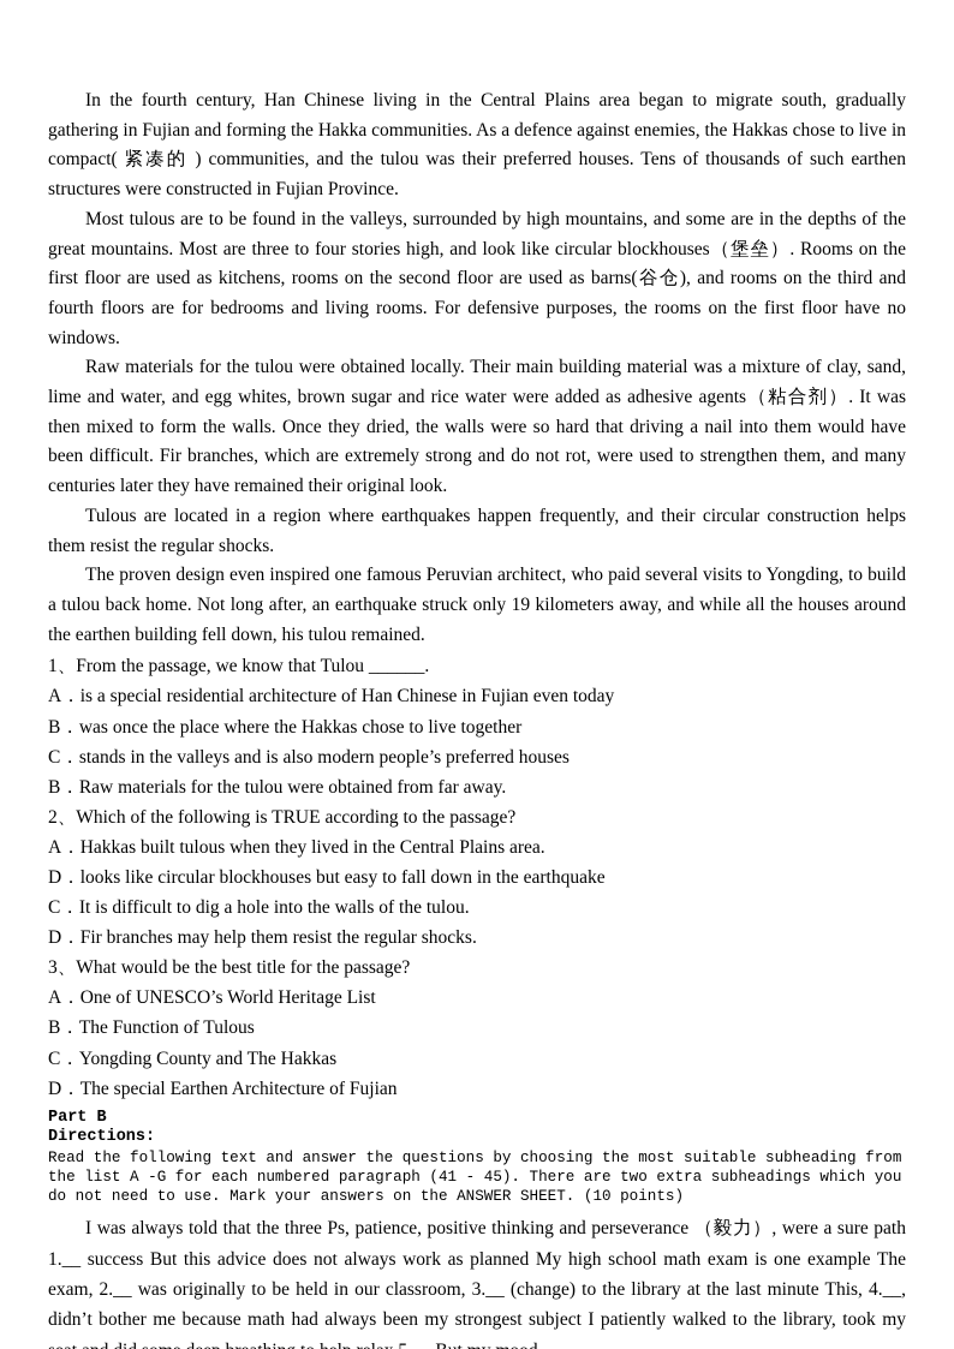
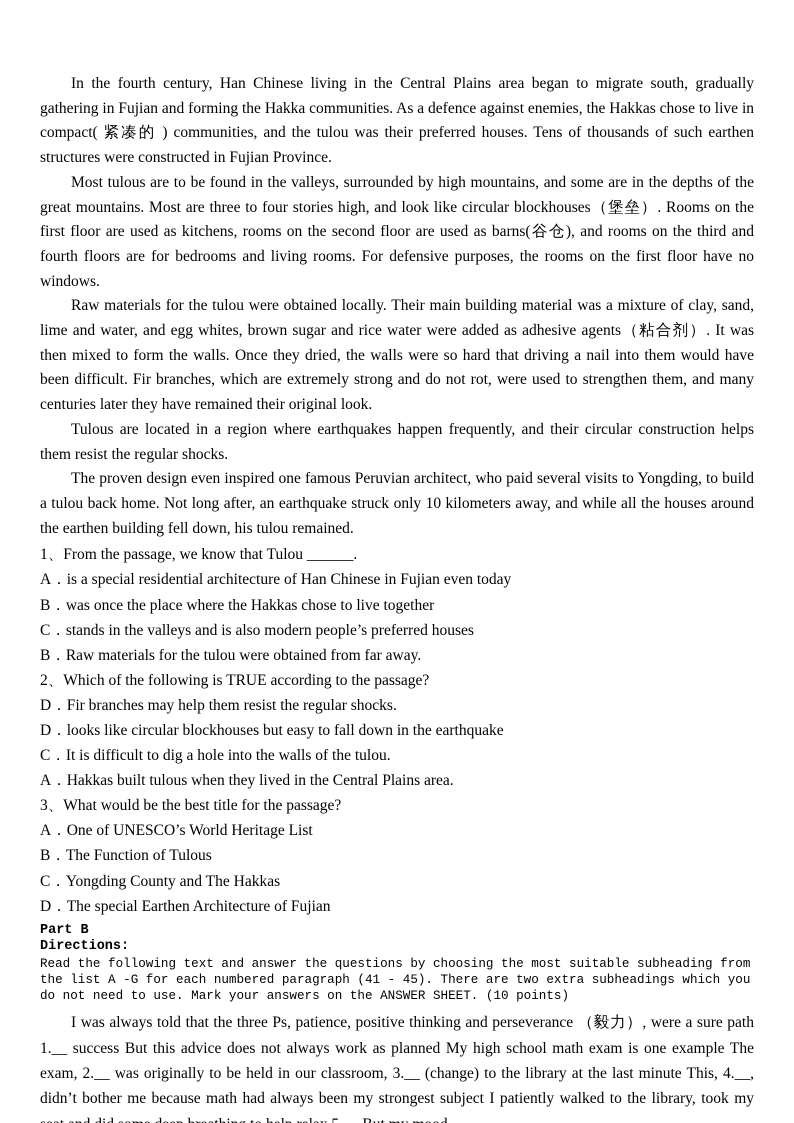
  In the fourth century, Han Chinese living in the Central Plains area began to migrate south, gradually gathering in Fujian and forming the Hakka communities. As a defence against enemies, the Hakkas chose to live in compact( 紧凑的 ) communities, and the tulou was their preferred houses. Tens of thousands of such earthen structures were constructed in Fujian Province.
  Most tulous are to be found in the valleys, surrounded by high mountains, and some are in the depths of the great mountains. Most are three to four stories high, and look like circular blockhouses（堡垒）. Rooms on the first floor are used as kitchens, rooms on the second floor are used as barns(谷仓), and rooms on the third and fourth floors are for bedrooms and living rooms. For defensive purposes, the rooms on the first floor have no windows.
  Raw materials for the tulou were obtained locally. Their main building material was a mixture of clay, sand, lime and water, and egg whites, brown sugar and rice water were added as adhesive agents（粘合剂）. It was then mixed to form the walls. Once they dried, the walls were so hard that driving a nail into them would have been difficult. Fir branches, which are extremely strong and do not rot, were used to strengthen them, and many centuries later they have remained their original look.
  Tulous are located in a region where earthquakes happen frequently, and their circular construction helps them resist the regular shocks.
- The proven design even inspired one famous Peruvian architect, who paid several visits to Yongding, to build a tulou back home. Not long after, an earthquake struck only 19 kilometers away, and while all the houses around the earthen building fell down, his tulou remained.
+ The proven design even inspired one famous Peruvian architect, who paid several visits to Yongding, to build a tulou back home. Not long after, an earthquake struck only 10 kilometers away, and while all the houses around the earthen building fell down, his tulou remained.
  1、From the passage, we know that Tulou ______.
  A．is a special residential architecture of Han Chinese in Fujian even today
  B．was once the place where the Hakkas chose to live together
  C．stands in the valleys and is also modern people’s preferred houses
  B．Raw materials for the tulou were obtained from far away.
  2、Which of the following is TRUE according to the passage?
- A．Hakkas built tulous when they lived in the Central Plains area.
+ D．Fir branches may help them resist the regular shocks.
  D．looks like circular blockhouses but easy to fall down in the earthquake
  C．It is difficult to dig a hole into the walls of the tulou.
- D．Fir branches may help them resist the regular shocks.
+ A．Hakkas built tulous when they lived in the Central Plains area.
  3、What would be the best title for the passage?
  A．One of UNESCO’s World Heritage List
  B．The Function of Tulous
  C．Yongding County and The Hakkas
  D．The special Earthen Architecture of Fujian
  Part B
  Directions:
  Read the following text and answer the questions by choosing the most suitable subheading from the list A -G for each numbered paragraph (41 - 45). There are two extra subheadings which you do not need to use. Mark your answers on the ANSWER SHEET. (10 points)
  I was always told that the three Ps, patience, positive thinking and perseverance （毅力）, were a sure path 1.__ success But this advice does not always work as planned My high school math exam is one example The exam, 2.__ was originally to be held in our classroom, 3.__ (change) to the library at the last minute This, 4.__, didn’t bother me because math had always been my strongest subject I patiently walked to the library, took my
